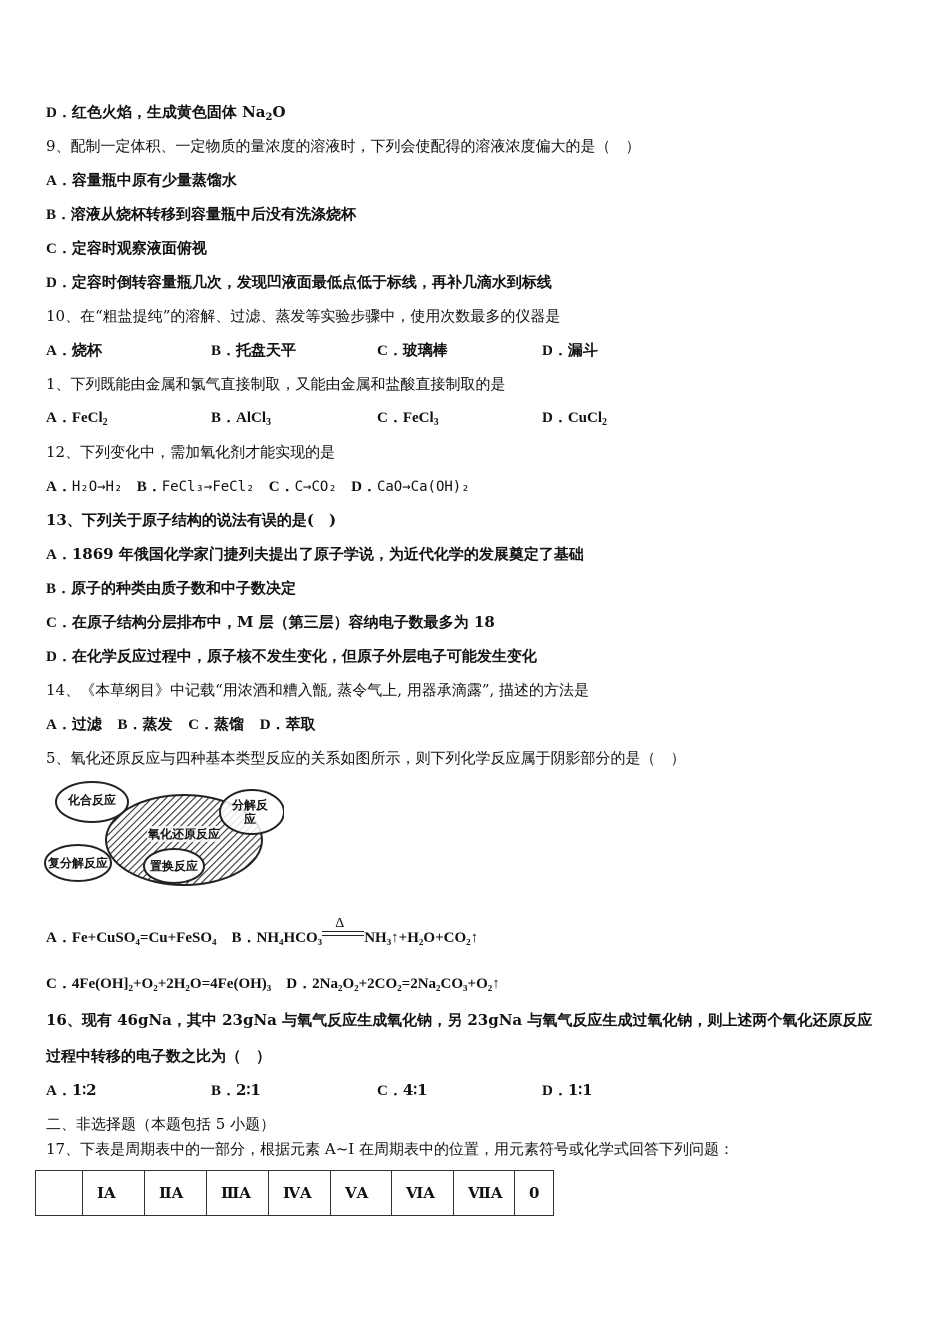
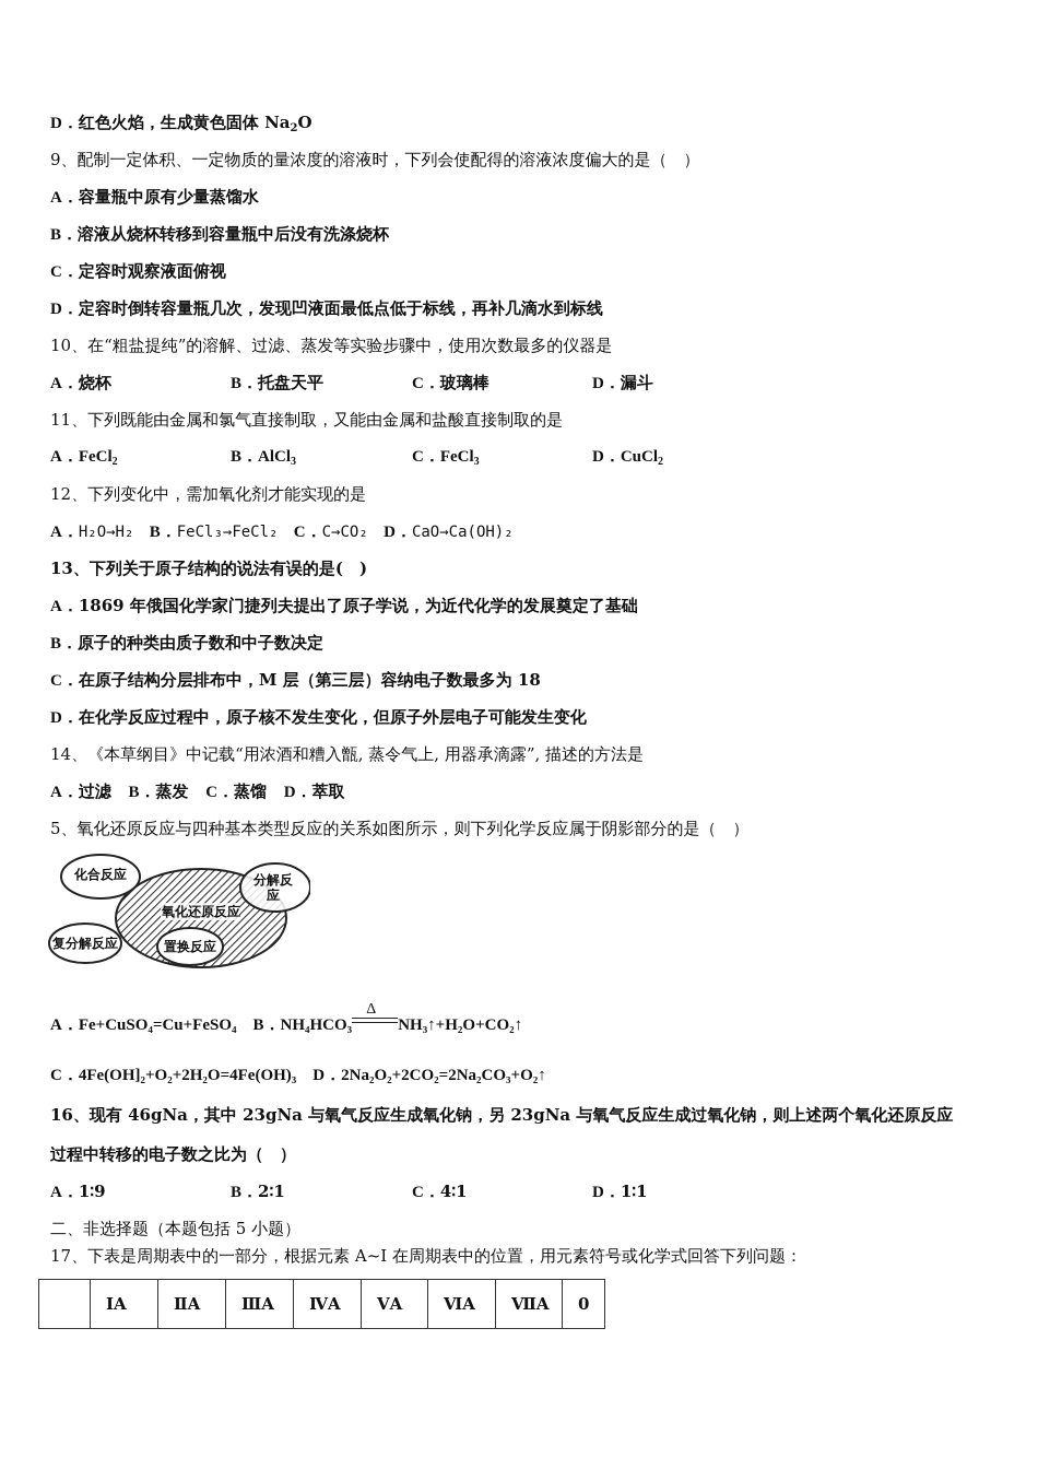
  D．红色火焰，生成黄色固体 Na2O
  9、配制一定体积、一定物质的量浓度的溶液时，下列会使配得的溶液浓度偏大的是（ ）
  A．容量瓶中原有少量蒸馏水
  B．溶液从烧杯转移到容量瓶中后没有洗涤烧杯
  C．定容时观察液面俯视
  D．定容时倒转容量瓶几次，发现凹液面最低点低于标线，再补几滴水到标线
  10、在“粗盐提纯”的溶解、过滤、蒸发等实验步骤中，使用次数最多的仪器是
  A．烧杯
  B．托盘天平
  C．玻璃棒
  D．漏斗
- 1、下列既能由金属和氯气直接制取，又能由金属和盐酸直接制取的是
+ 11、下列既能由金属和氯气直接制取，又能由金属和盐酸直接制取的是
  A．FeCl2
  B．AlCl3
  C．FeCl3
  D．CuCl2
  12、下列变化中，需加氧化剂才能实现的是
  A．H₂O→H₂ B．FeCl₃→FeCl₂ C．C→CO₂ D．CaO→Ca(OH)₂
  13、下列关于原子结构的说法有误的是( )
  A．1869 年俄国化学家门捷列夫提出了原子学说，为近代化学的发展奠定了基础
  B．原子的种类由质子数和中子数决定
  C．在原子结构分层排布中，M 层（第三层）容纳电子数最多为 18
  D．在化学反应过程中，原子核不发生变化，但原子外层电子可能发生变化
  14、《本草纲目》中记载“用浓酒和糟入甑, 蒸令气上, 用器承滴露”, 描述的方法是
  A．过滤 B．蒸发 C．蒸馏 D．萃取
  5、氧化还原反应与四种基本类型反应的关系如图所示，则下列化学反应属于阴影部分的是（ ）
  化合反应
  分解反应
  氧化还原反应
  复分解反应
  置换反应
  A．Fe+CuSO₄=Cu+FeSO₄ B．NH₄HCO₃
  Δ
  NH₃↑+H₂O+CO₂↑
  C．4Fe(OH]₂+O₂+2H₂O=4Fe(OH)₃ D．2Na₂O₂+2CO₂=2Na₂CO₃+O₂↑
  16、现有 46gNa，其中 23gNa 与氧气反应生成氧化钠，另 23gNa 与氧气反应生成过氧化钠，则上述两个氧化还原反应
  过程中转移的电子数之比为（ ）
- A．1∶2
+ A．1∶9
  B．2∶1
  C．4∶1
  D．1∶1
  二、非选择题（本题包括 5 小题）
  17、下表是周期表中的一部分，根据元素 A~I 在周期表中的位置，用元素符号或化学式回答下列问题：
  	ⅠA	ⅡA	ⅢA	ⅣA	ⅤA	ⅥA	ⅦA	0
